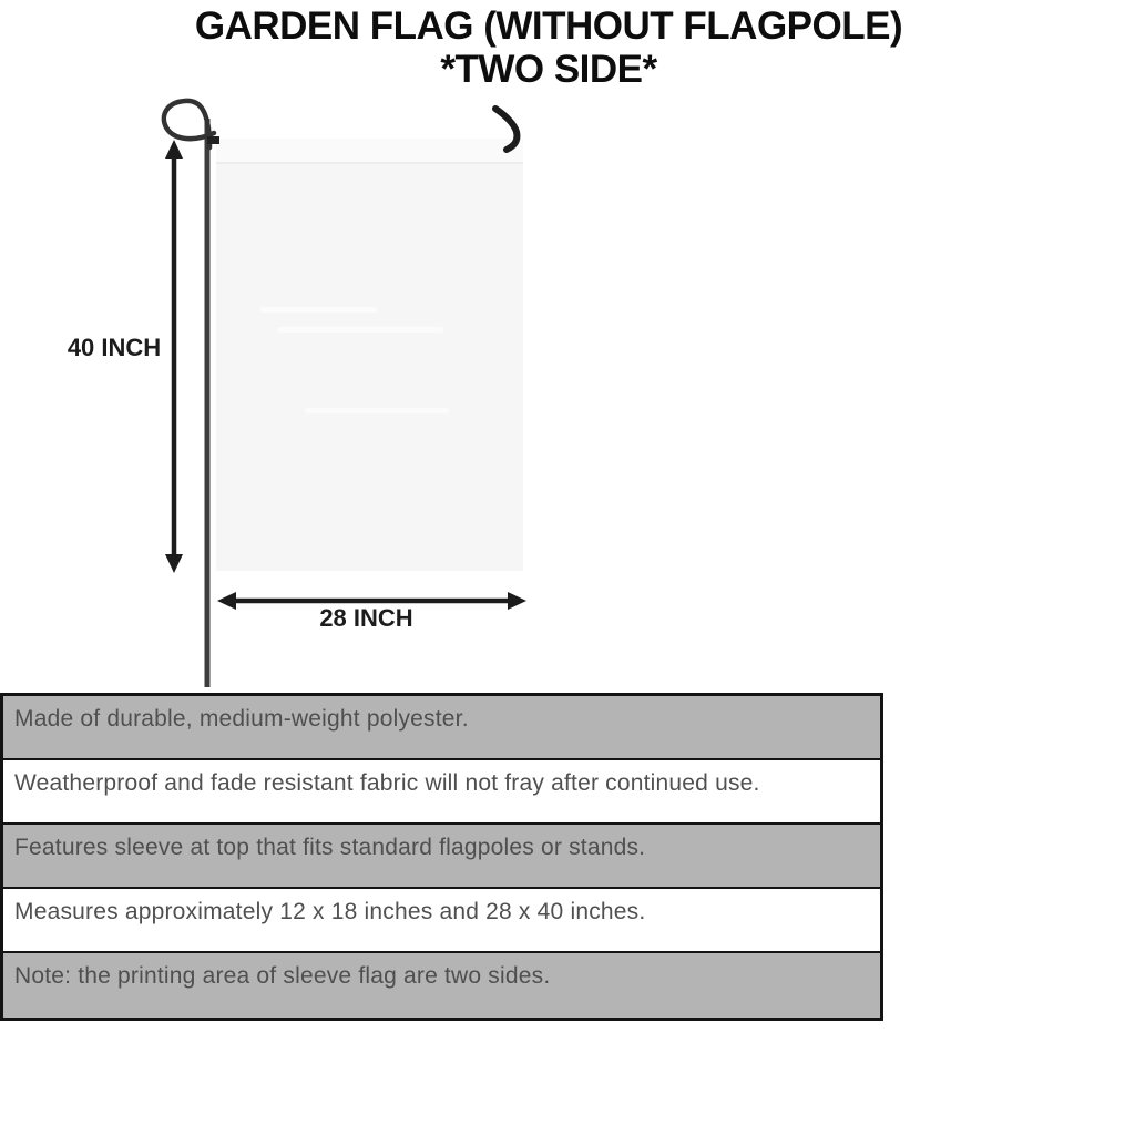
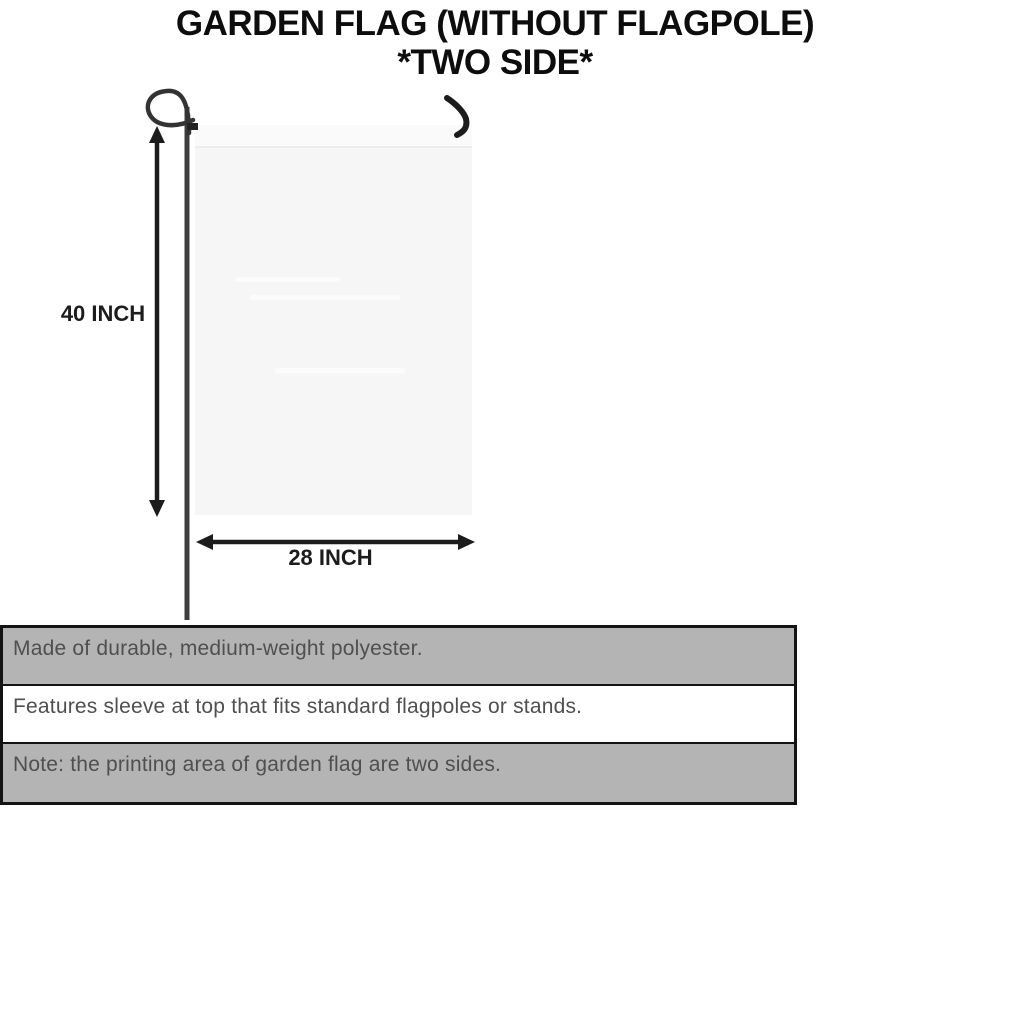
  GARDEN FLAG (WITHOUT FLAGPOLE)
  *TWO SIDE*
  40 INCH
  28 INCH
  Made of durable, medium-weight polyester.
- Weatherproof and fade resistant fabric will not fray after continued use.
  Features sleeve at top that fits standard flagpoles or stands.
- Measures approximately 12 x 18 inches and 28 x 40 inches.
- Note: the printing area of sleeve flag are two sides.
+ Note: the printing area of garden flag are two sides.
